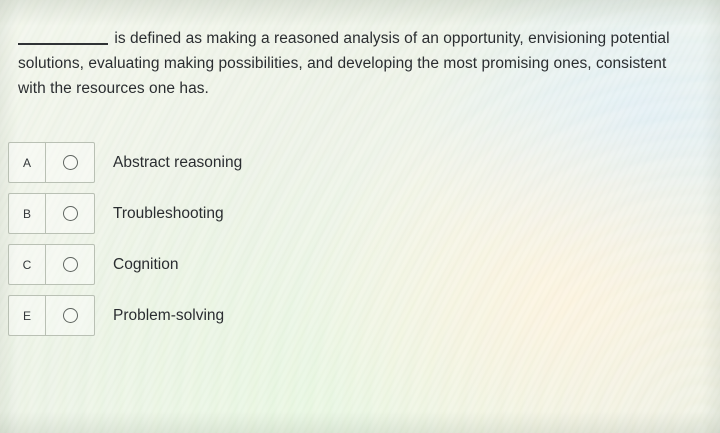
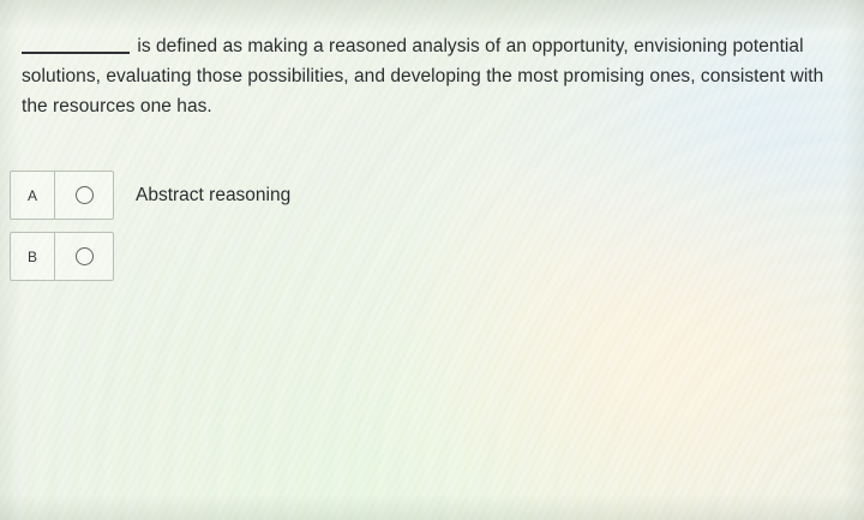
- is defined as making a reasoned analysis of an opportunity, envisioning potential solutions, evaluating making possibilities, and developing the most promising ones, consistent with the resources one has.
+ is defined as making a reasoned analysis of an opportunity, envisioning potential solutions, evaluating those possibilities, and developing the most promising ones, consistent with the resources one has.
  A
  Abstract reasoning
  B
- Troubleshooting
- C
- Cognition
- E
- Problem-solving
